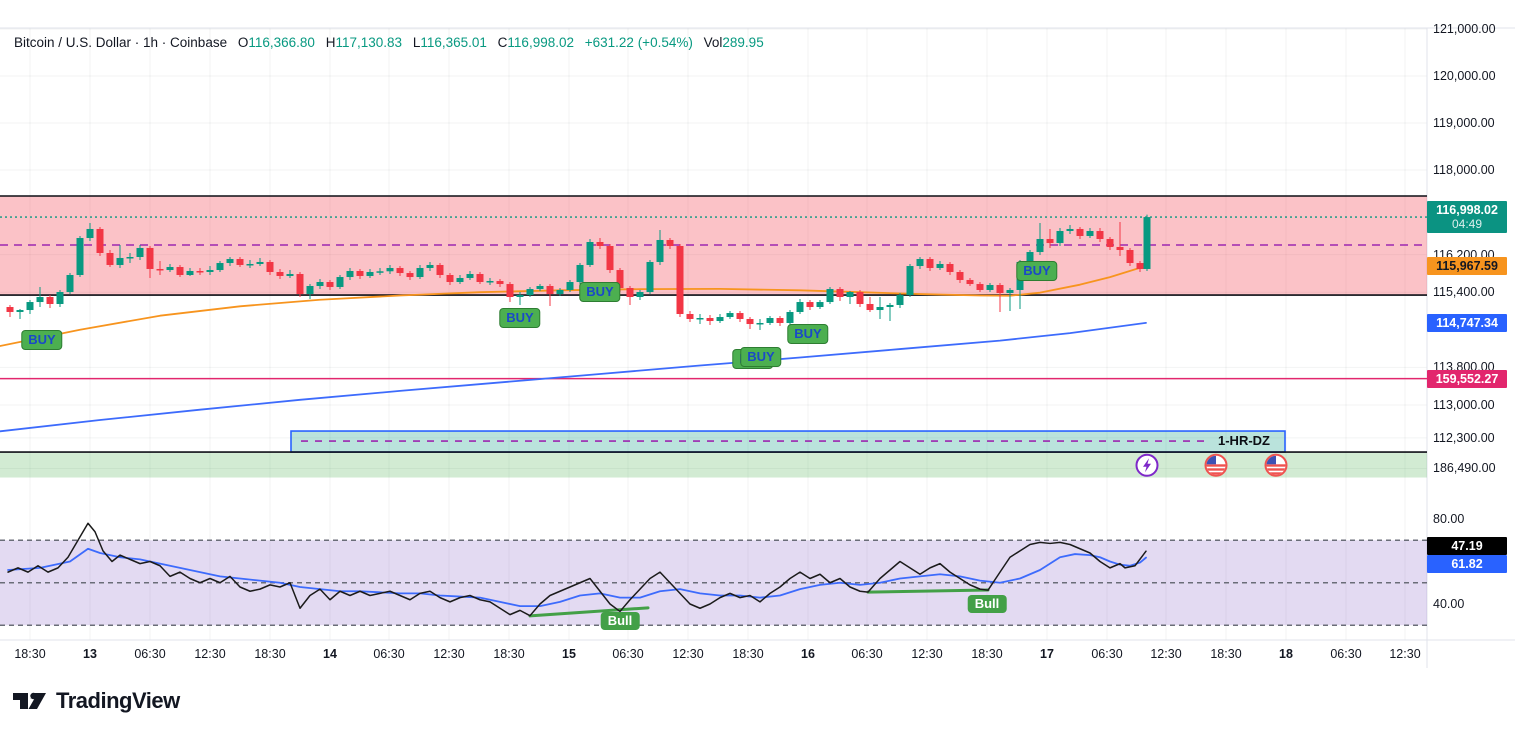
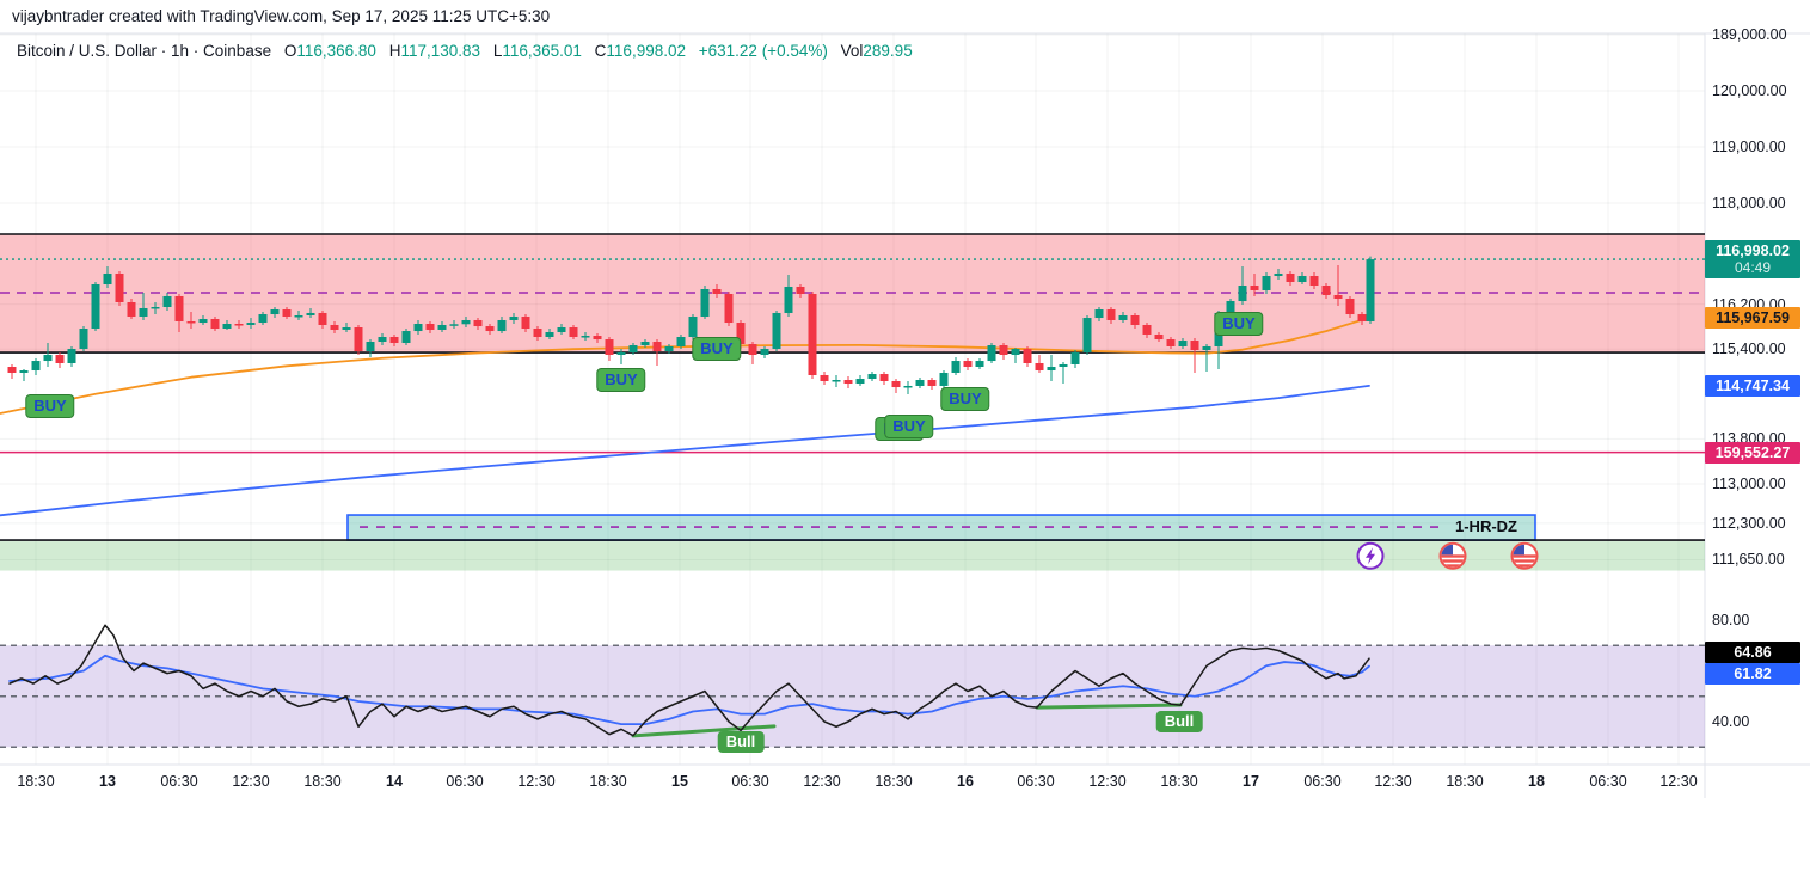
+ vijaybntrader created with TradingView.com, Sep 17, 2025 11:25 UTC+5:30
  Bitcoin / U.S Dollar · 1h · Coinbase O116,366.80 H117,130.83 L116,65.01 C116,998.02 +631.22 (+0.54%) Vol289.95
- 121,000.00
+ 189,000.00
  120,000.00
  119,000.00
  118,000.00
  116,200.00
  115,400.00
  113,800.00
  113,000.00
  112,300.00
- 186,490.00
+ 111,650.00
  80.00
  40.00
  116,998.02
  04:49
  115,967.59
  114,747.34
  159,552.27
- 47.19
+ 64.86
  61.82
  18:30
  13
  06:30
  12:30
  18:30
  14
  06:30
  12:30
  18:30
  15
  06:30
  12:30
  18:30
  16
  06:30
  12:30
  18:30
  17
  06:30
  12:30
  18:30
  18
  06:30
  12:30
  BUY
  BUY
  BUY
  BUY
  BUY
  BUY
  Bull
  Bull
  1-HR-DZ
- TradingView
